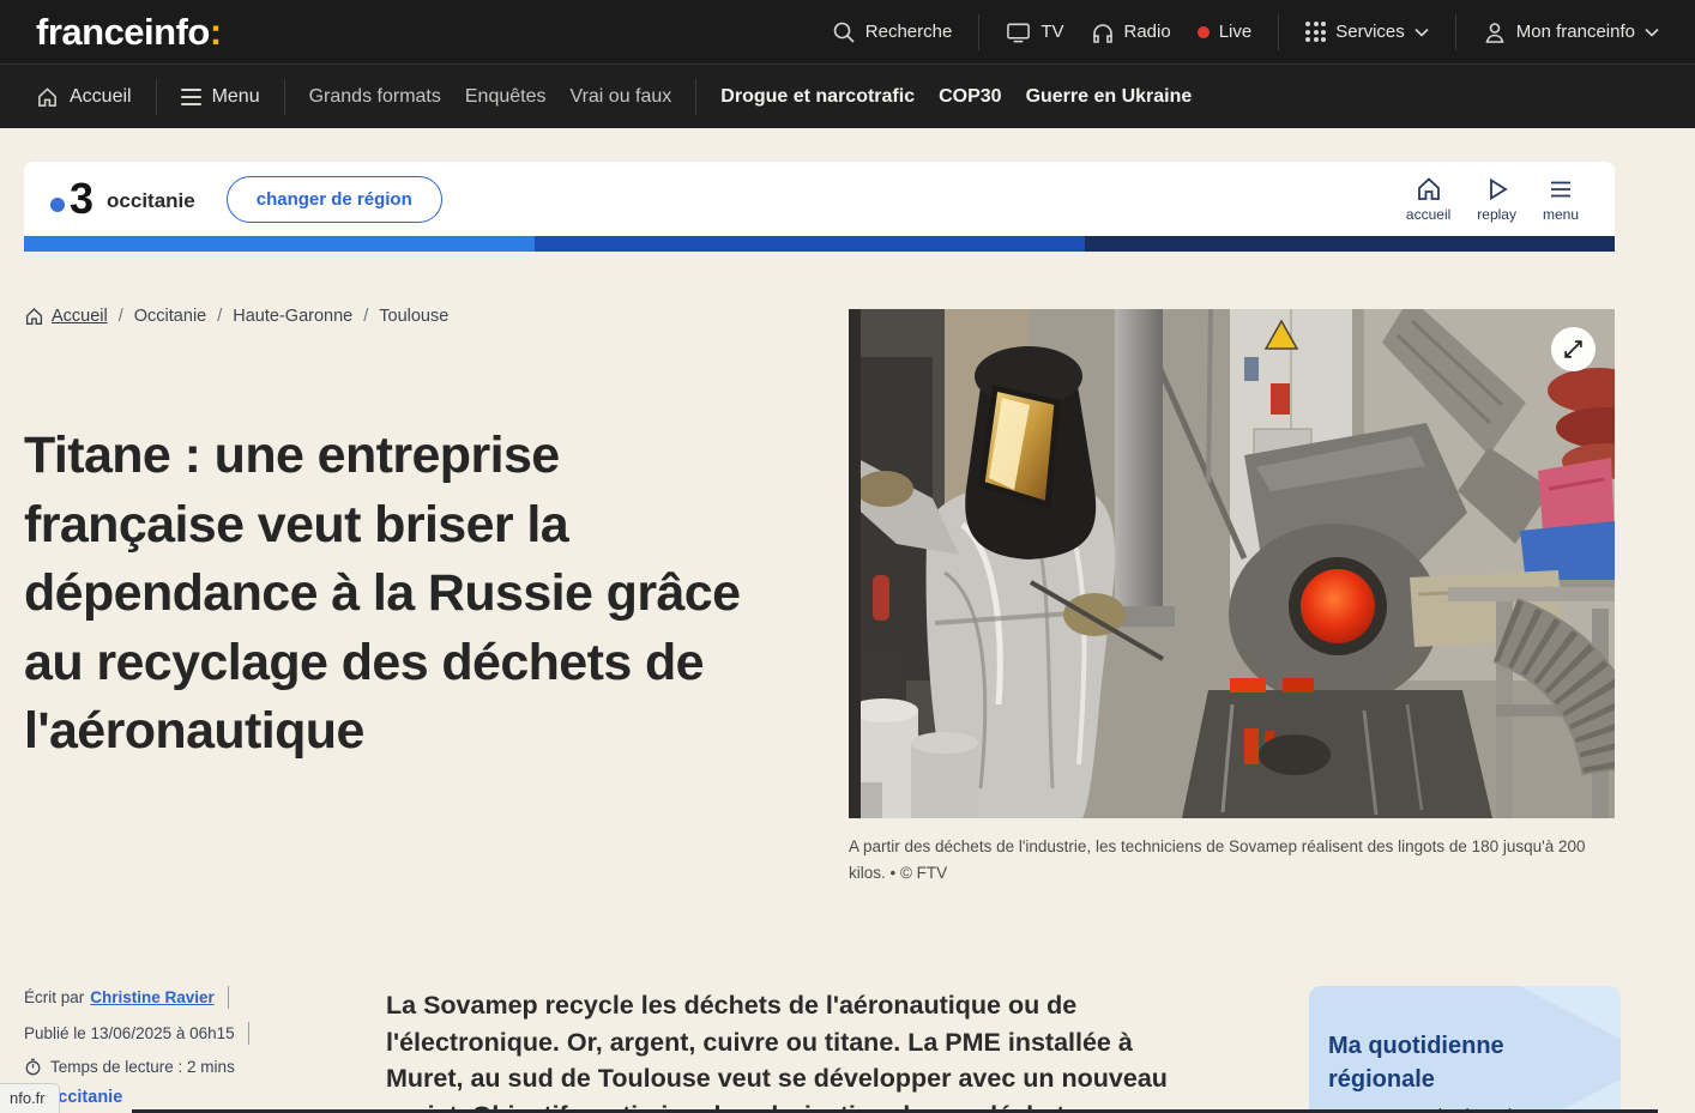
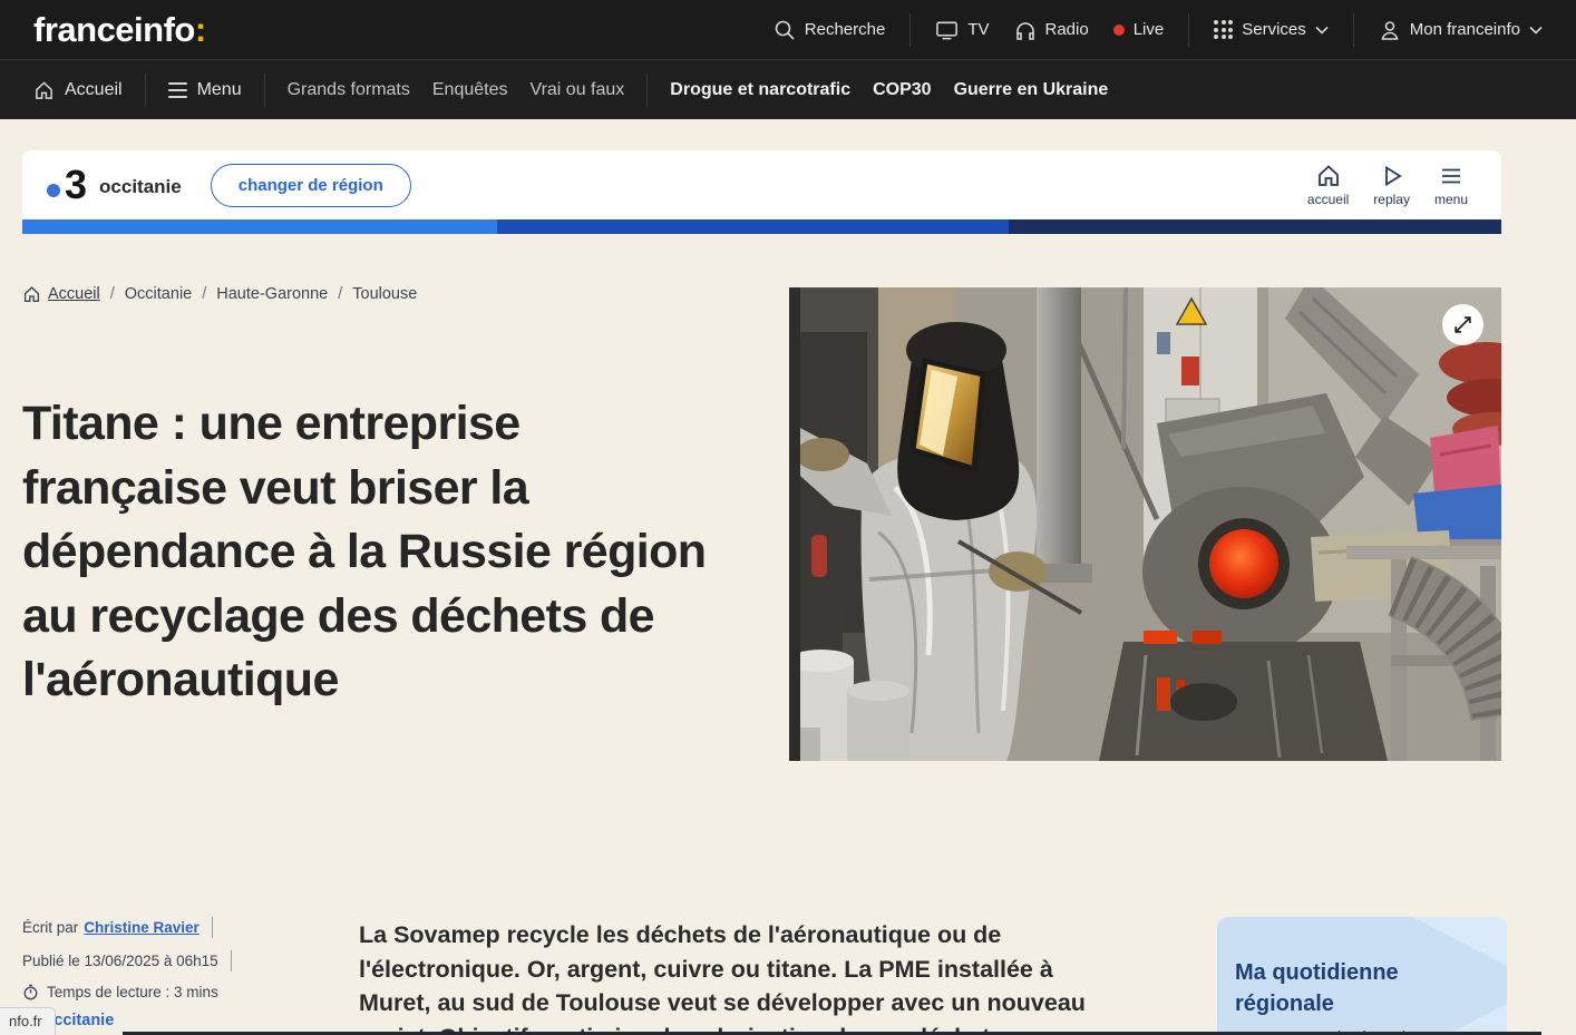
  franceinfo:
  Recherche
  TV
  Radio
  Live
  Services
  Mon franceinfo
  Accueil
  Menu
  Grands formats
  Enquêtes
  Vrai ou faux
  Drogue et narcotrafic
  COP30
  Guerre en Ukraine
  3
  occitanie
  changer de région
  accueil
  replay
  menu
  Accueil
  /
  Occitanie
  /
  Haute-Garonne
  /
  Toulouse
- Titane : une entreprise française veut briser la dépendance à la Russie grâce au recyclage des déchets de l'aéronautique
+ Titane : une entreprise française veut briser la dépendance à la Russie région au recyclage des déchets de l'aéronautique
- A partir des déchets de l'industrie, les techniciens de Sovamep réalisent des lingots de 180 jusqu'à 200 kilos. • © FTV
  Écrit par
  Christine Ravier
  Publié le 13/06/2025 à 06h15
- Temps de lecture : 2 mins
+ Temps de lecture : 3 mins
  ccitanie
  La Sovamep recycle les déchets de l'aéronautique ou de l'électronique. Or, argent, cuivre ou titane. La PME installée à Muret, au sud de Toulouse veut se développer avec un nouveau
  Ma quotidienne régionale
  nfo.fr
